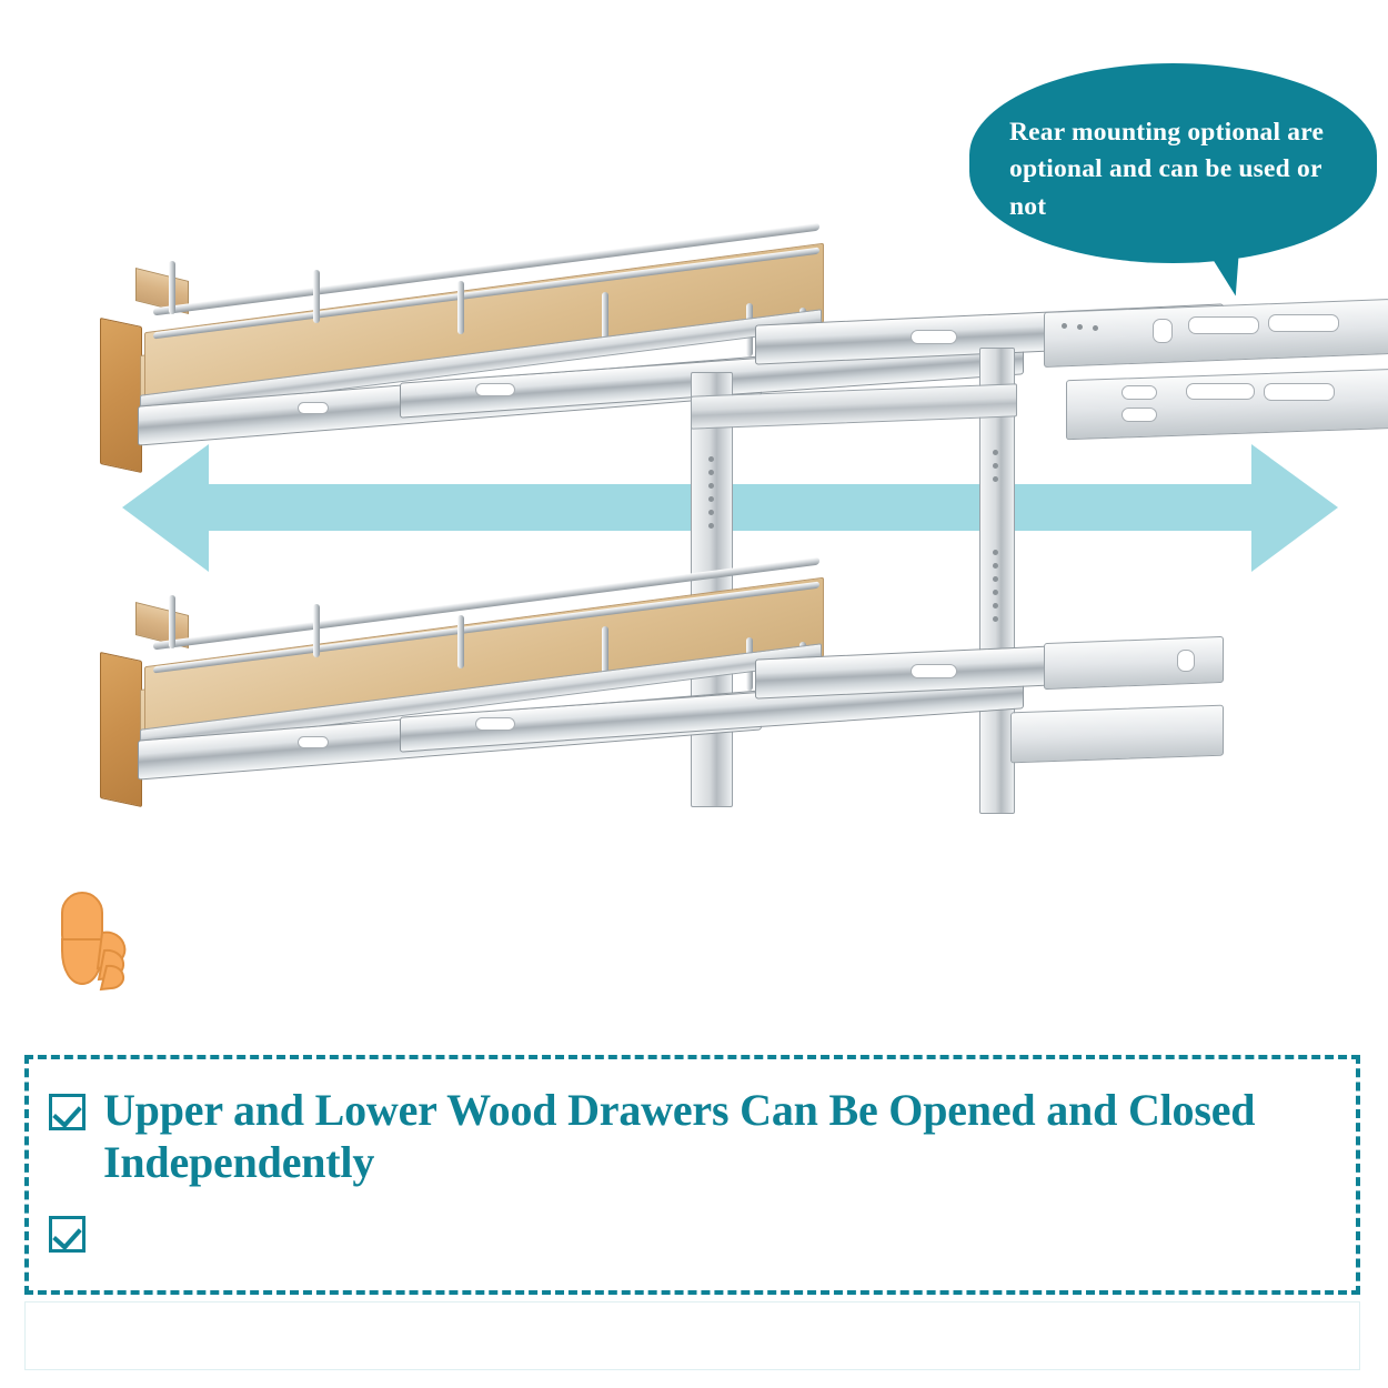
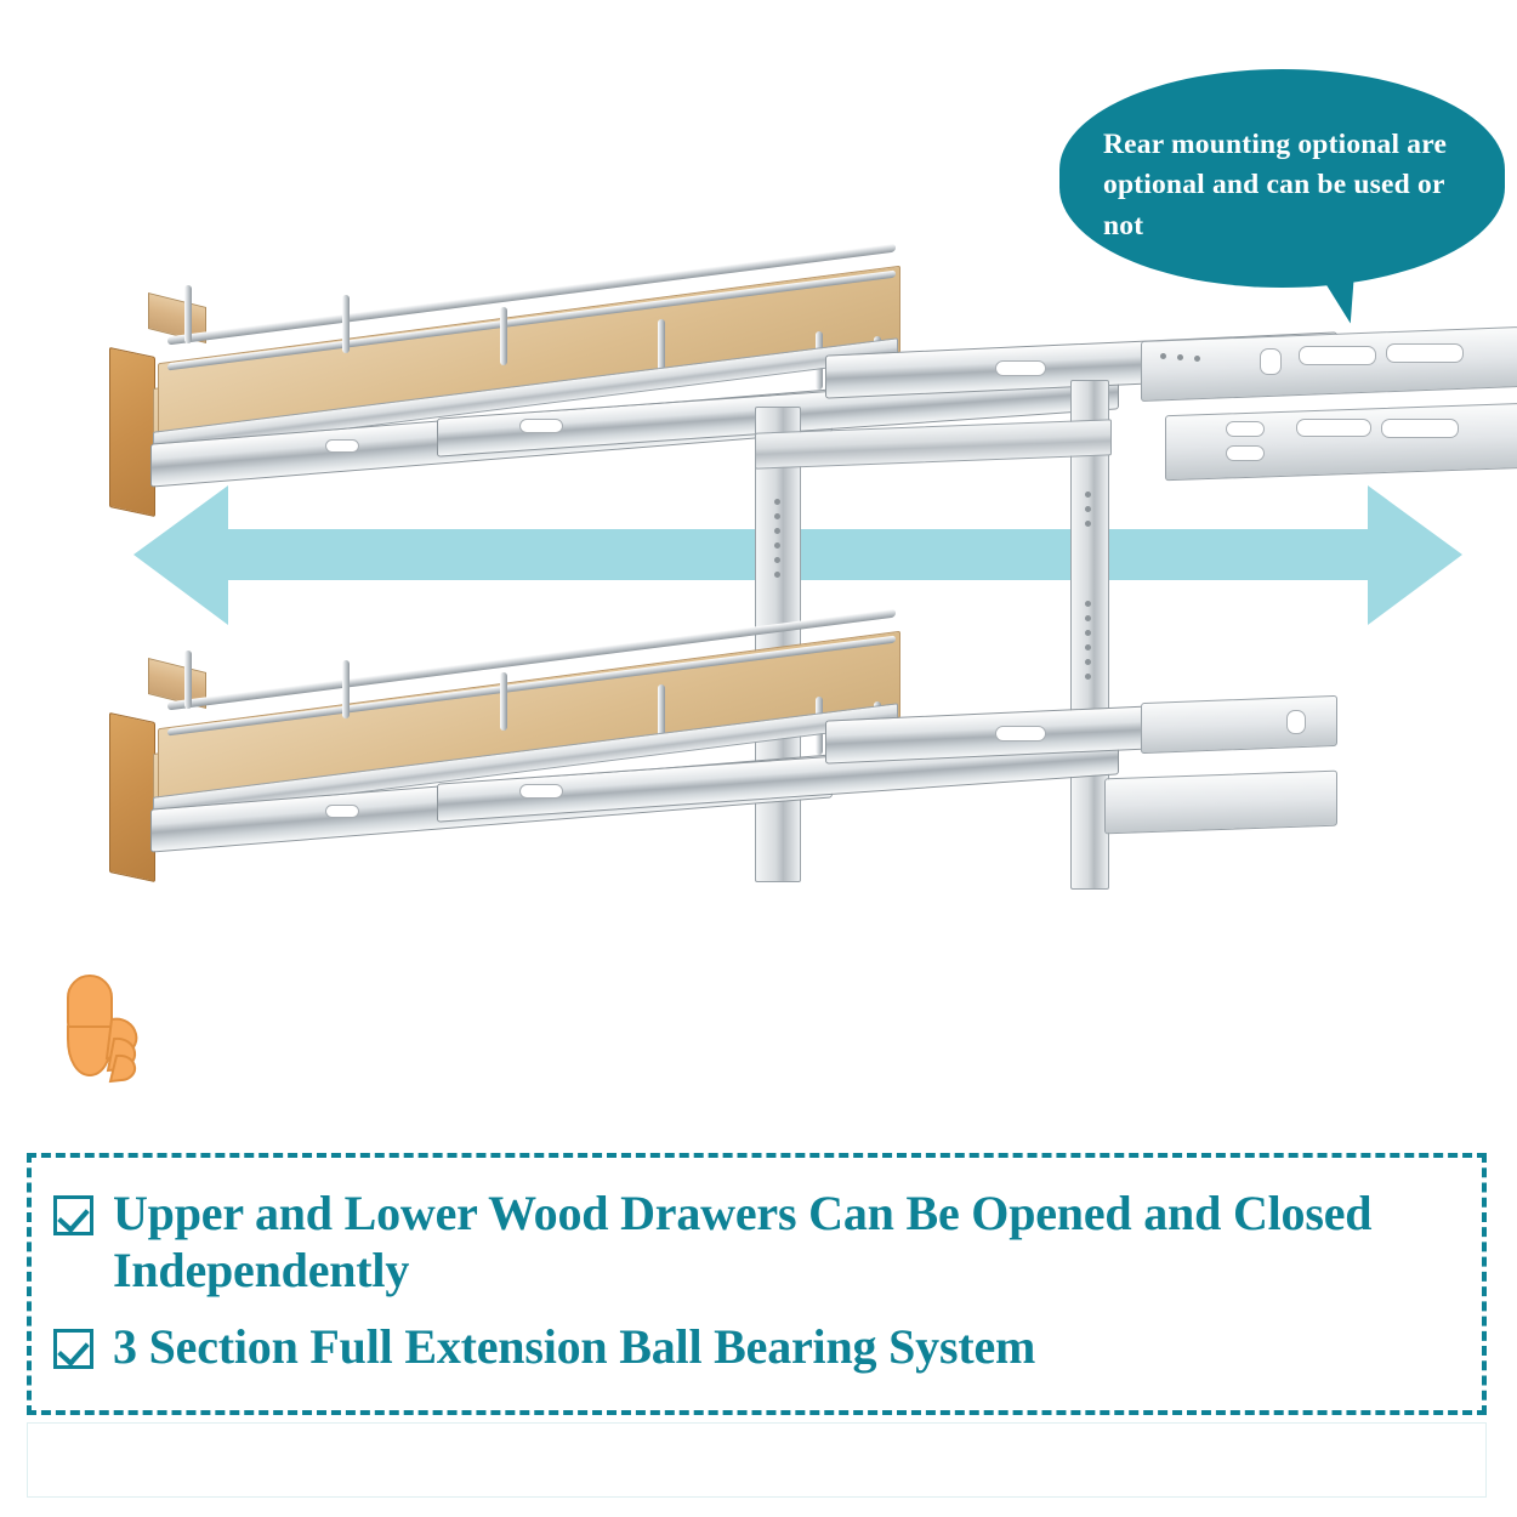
  Rear mounting optional are optional and can be used or not
  Upper and Lower Wood Drawers Can Be Opened and Closed Independently
+ 3 Section Full Extension Ball Bearing System
